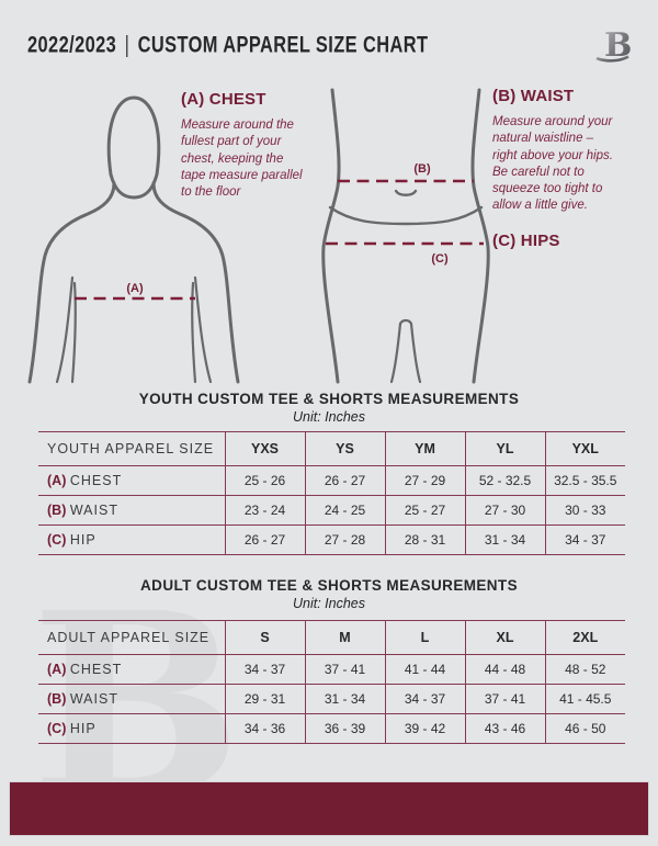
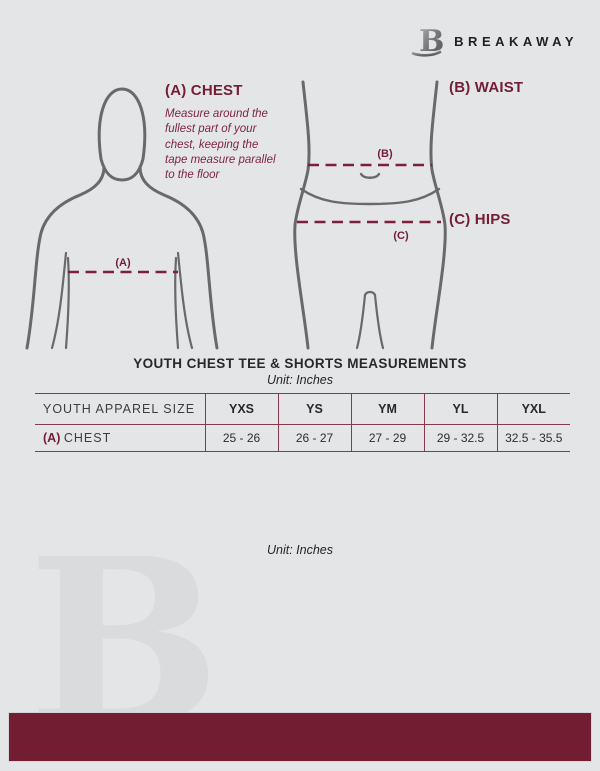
  B
- 2022/2023 | CUSTOM APPAREL SIZE CHART
  B
+ BREAKAWAY
  (A)
  (B)
  (C)
  (A) CHEST
  Measure around the
  fullest part of your
  chest, keeping the
  tape measure parallel
  to the floor
  (B) WAIST
- Measure around your
- natural waistline –
- right above your hips.
- Be careful not to
- squeeze too tight to
- allow a little give.
  (C) HIPS
- YOUTH CUSTOM TEE & SHORTS MEASUREMENTS
+ YOUTH CHEST TEE & SHORTS MEASUREMENTS
  Unit: Inches
  YOUTH APPAREL SIZE	YXS	YS	YM	YL	YXL
- (A) CHEST	25 - 26	26 - 27	27 - 29	52 - 32.5	32.5 - 35.5
+ (A) CHEST	25 - 26	26 - 27	27 - 29	29 - 32.5	32.5 - 35.5
- (B) WAIST	23 - 24	24 - 25	25 - 27	27 - 30	30 - 33
- (C) HIP	26 - 27	27 - 28	28 - 31	31 - 34	34 - 37
- ADULT CUSTOM TEE & SHORTS MEASUREMENTS
  Unit: Inches
- ADULT APPAREL SIZE	S	M	L	XL	2XL
- (A) CHEST	34 - 37	37 - 41	41 - 44	44 - 48	48 - 52
- (B) WAIST	29 - 31	31 - 34	34 - 37	37 - 41	41 - 45.5
- (C) HIP	34 - 36	36 - 39	39 - 42	43 - 46	46 - 50
